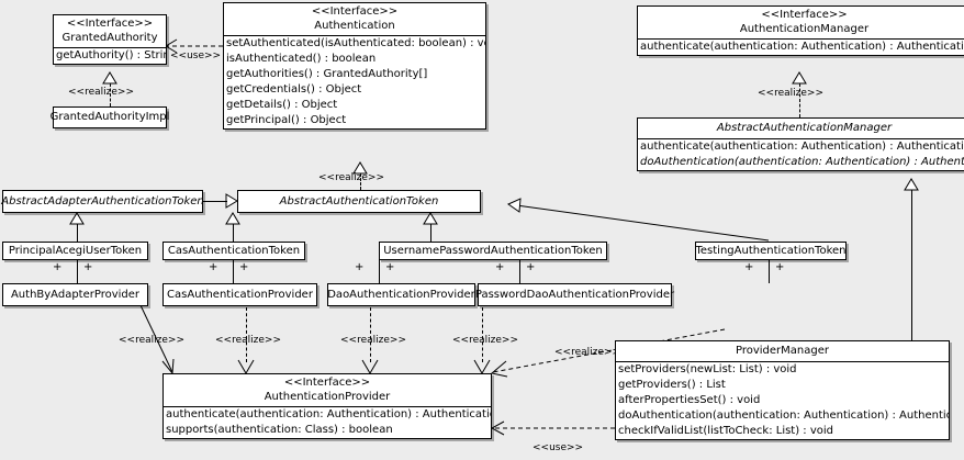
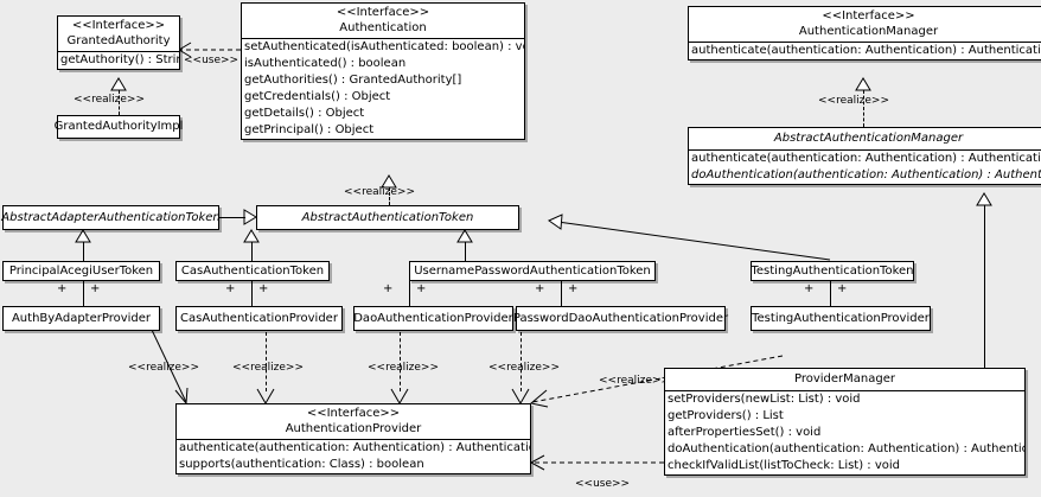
  <<use>>
  <<realize>>
  <<realize>>
  <<realize>>
  <<realize>>
  <<realize>>
  <<realize>>
  <<realize>>
  <<realize>
  <<use>>
  +
  +
  +
  +
  +
  +
  +
  +
  +
  +
  <<Interface>>
  GrantedAuthority
  getAuthority() : Stri
  GrantedAuthorityImpl
  <<Interface>>
  Authentication
  setAuthenticated(isAuthenticated: boolean) : v
  isAuthenticated() : boolean
  getAuthorities() : GrantedAuthority[]
  getCredentials() : Object
  getDetails() : Object
  getPrincipal() : Object
  <<Interface>>
  AuthenticationManager
  authenticate(authentication: Authentication) : Authenticati
  AbstractAuthenticationManager
  authenticate(authentication: Authentication) : Authenticati
  doAuthentication(authentication: Authentication) : Authent
  AbstractAdapterAuthenticationToken
  AbstractAuthenticationToken
  PrincipalAcegiUserToken
  CasAuthenticationToken
  UsernamePasswordAuthenticationToken
  TestingAuthenticationToken
  AuthByAdapterProvider
  CasAuthenticationProvider
  DaoAuthenticationProvider
  PasswordDaoAuthenticationProvider
+ TestingAuthenticationProvider
  <<Interface>>
  AuthenticationProvider
  authenticate(authentication: Authentication) : Authenticati
  supports(authentication: Class) : boolean
  ProviderManager
  setProviders(newList: List) : void
  getProviders() : List
  afterPropertiesSet() : void
  doAuthentication(authentication: Authentication) : Authenti
  checkIfValidList(listToCheck: List) : void
